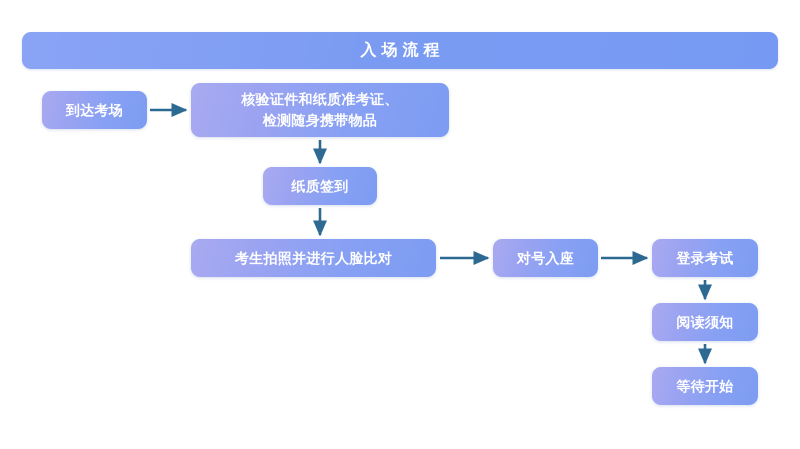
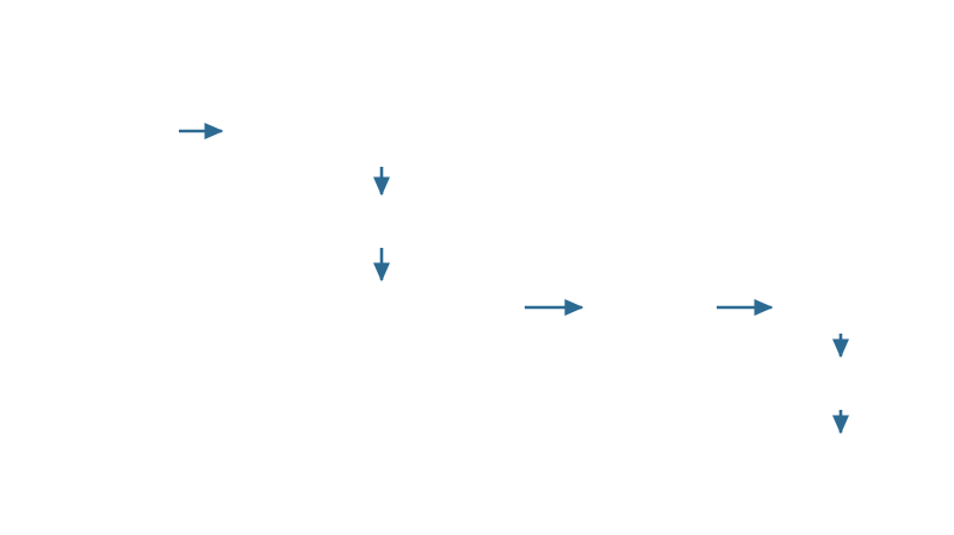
- 入场流程
- 到达考场
- 核验证件和纸质准考证、
- 检测随身携带物品
- 纸质签到
- 考生拍照并进行人脸比对
- 对号入座
- 登录考试
- 阅读须知
- 等待开始
